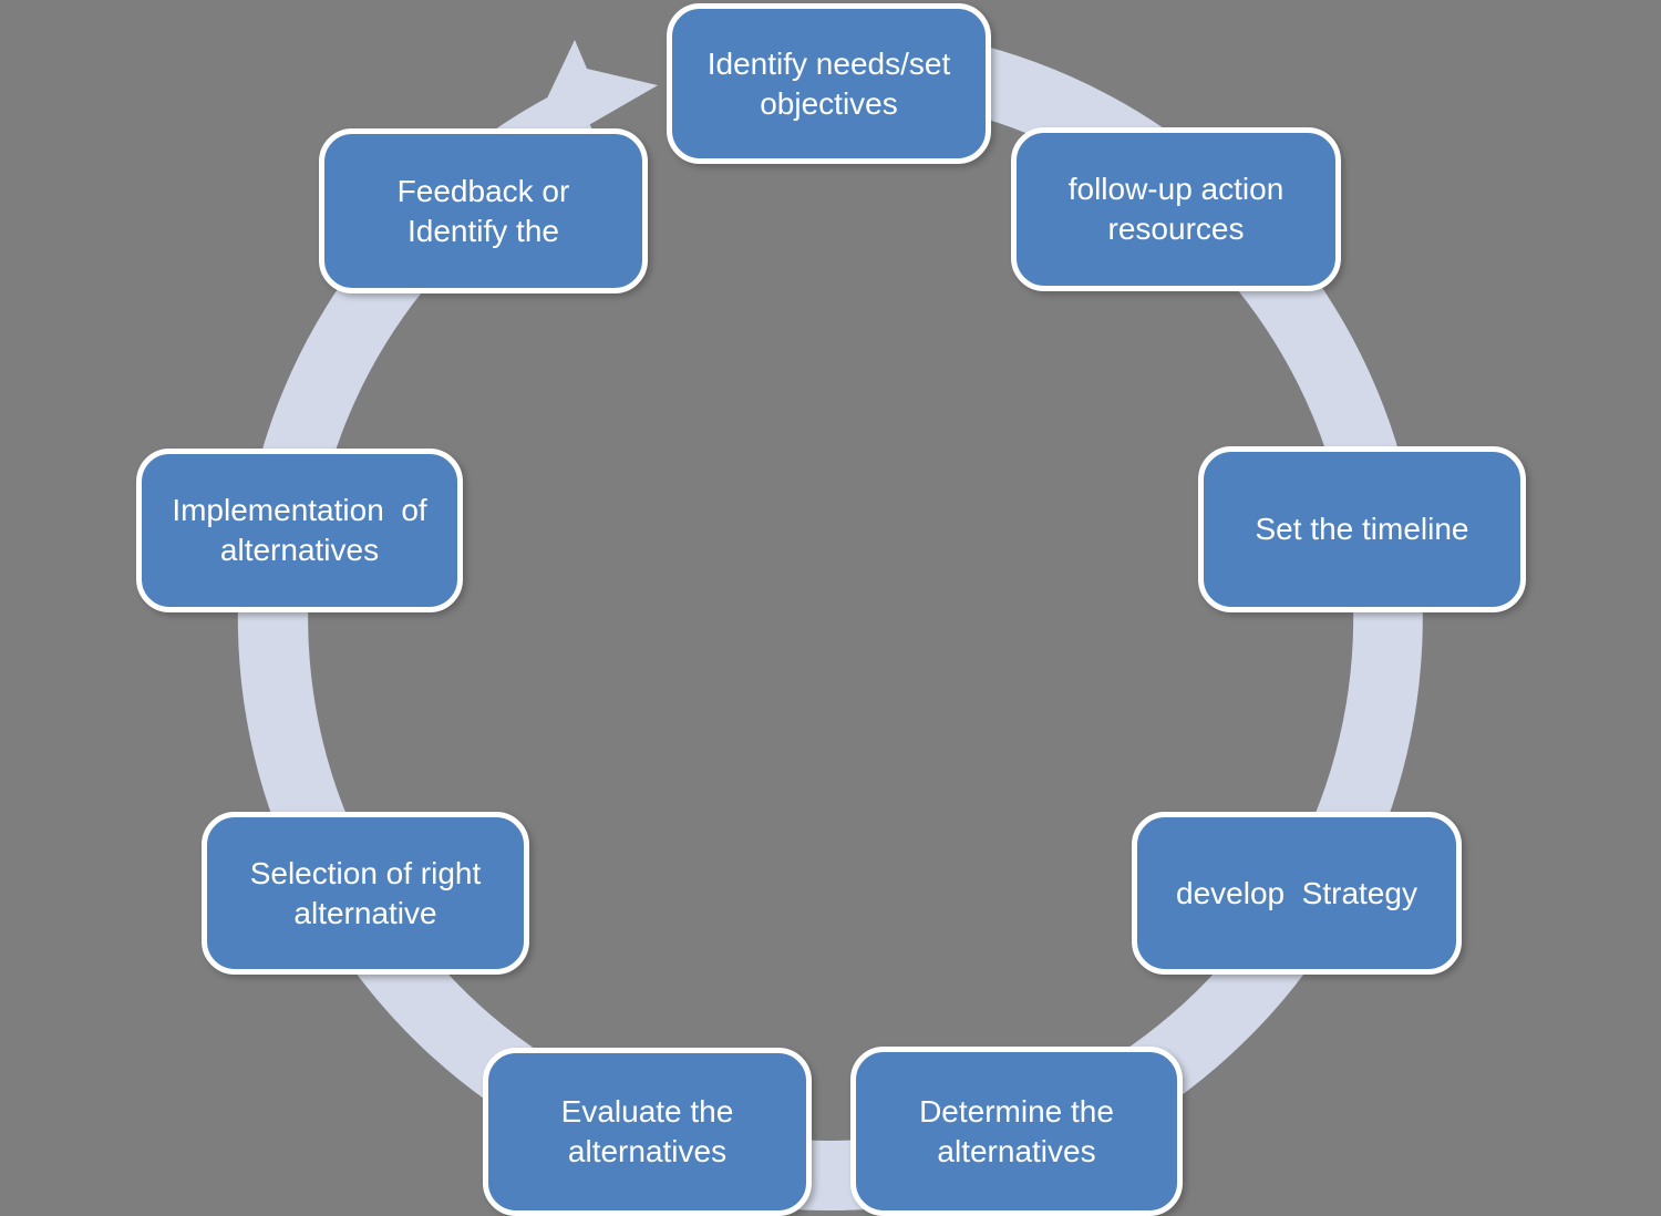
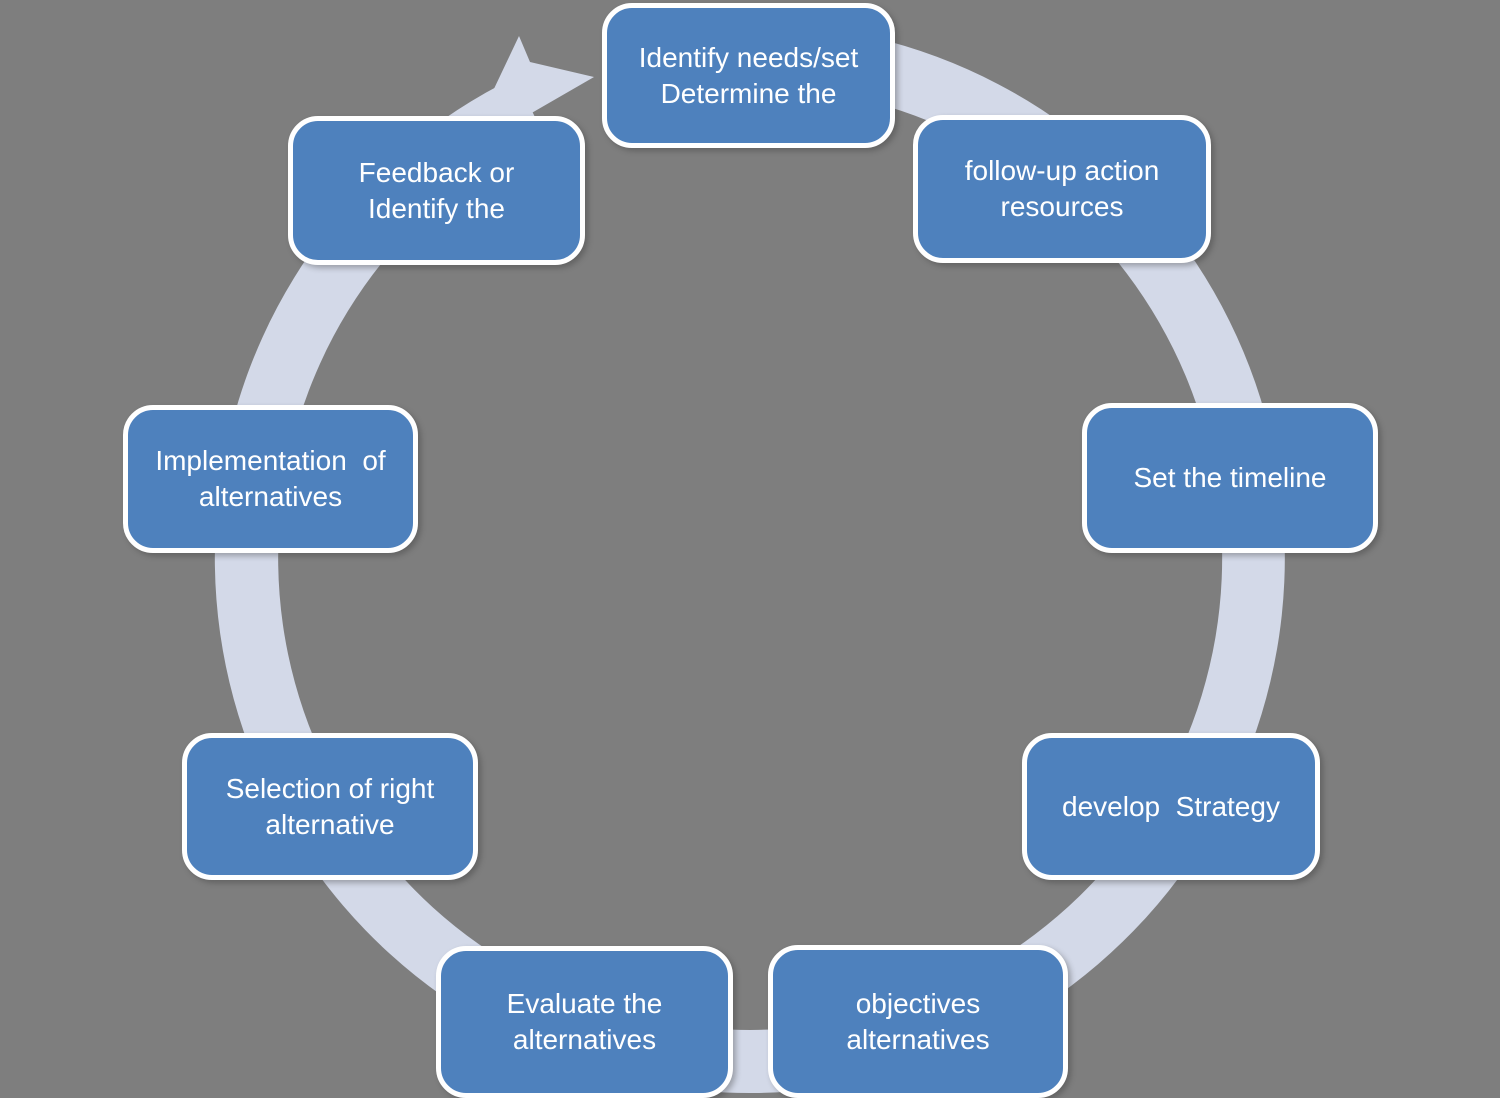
  Identify needs/set
- objectives
+ Determine the
  follow-up action
  resources
  Set the timeline
  develop Strategy
- Determine the
+ objectives
  alternatives
  Evaluate the
  alternatives
  Selection of right
  alternative
  Implementation of
  alternatives
  Feedback or
  Identify the
